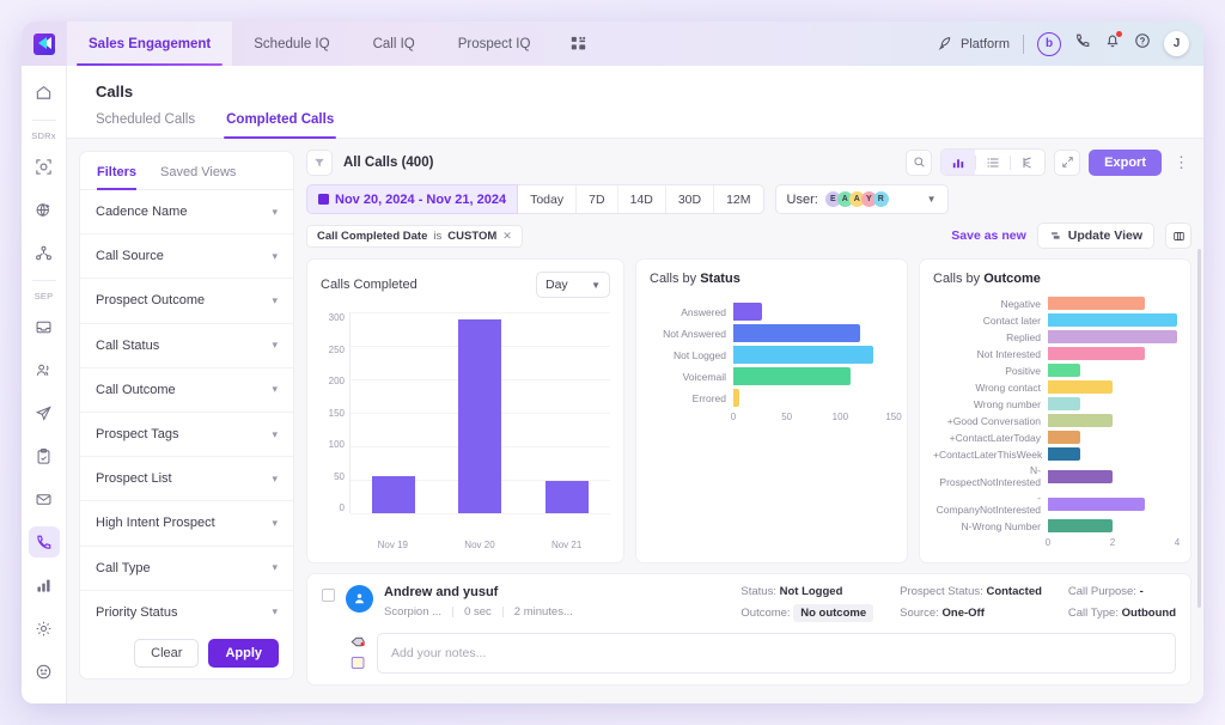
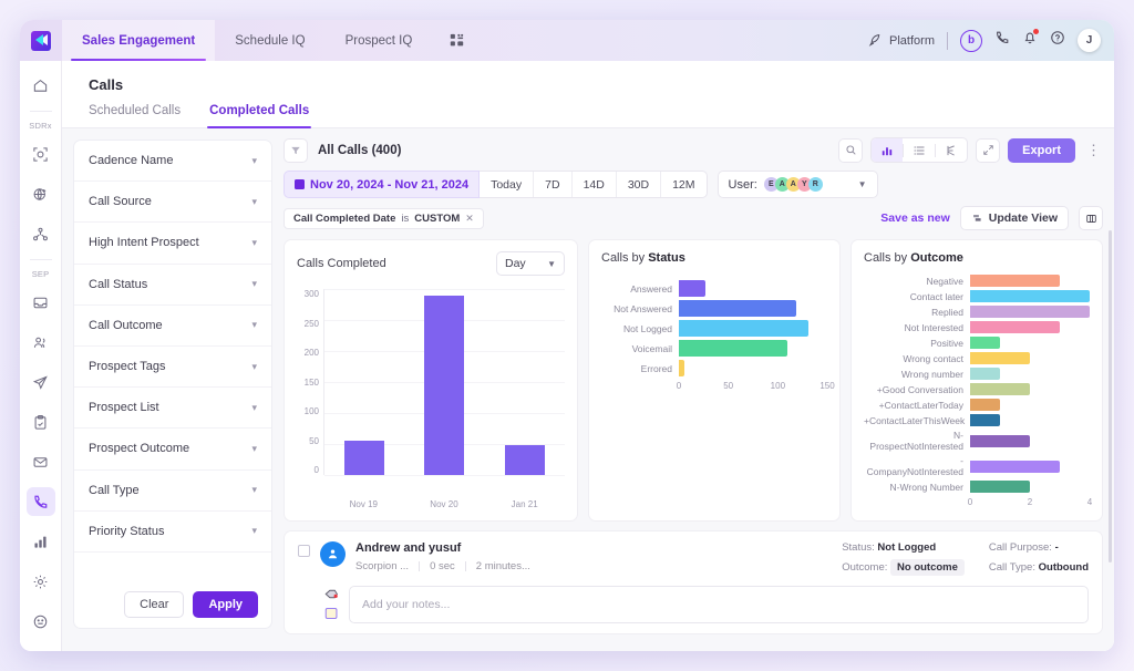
  Sales Engagement
  Schedule IQ
- Call IQ
  Prospect IQ
  Platform
  b
  J
  SDRx
  SEP
  Calls
  Scheduled Calls
  Completed Calls
- Filters
- Saved Views
  Cadence Name
  ▾
  Call Source
  ▾
- Prospect Outcome
+ High Intent Prospect
  ▾
  Call Status
  ▾
  Call Outcome
  ▾
  Prospect Tags
  ▾
  Prospect List
  ▾
- High Intent Prospect
+ Prospect Outcome
  ▾
  Call Type
  ▾
  Priority Status
  ▾
  Clear
  Apply
  All Calls (400)
  Export
  ⋮
  Nov 20, 2024 - Nov 21, 2024
  Today
  7D
  14D
  30D
  12M
  User:
  ▼
  Call Completed Date
  is
  CUSTOM
  ✕
  Save as new
  Update View
  Calls Completed
  Day
  ▼
  300
  250
  200
  150
  100
  50
  0
  Nov 19
  Nov 20
- Nov 21
+ Jan 21
  Calls by Status
  Answered
  Not Answered
  Not Logged
  Voicemail
  Errored
  0
  50
  100
  150
  Calls by Outcome
  Negative
  Contact later
  Replied
  Not Interested
  Positive
  Wrong contact
  Wrong number
  +Good Conversation
  +ContactLaterToday
  +ContactLaterThisWeek
  N-ProspectNotInterested
  -CompanyNotInterested
  N-Wrong Number
  0
  2
  4
  Andrew and yusuf
  Scorpion ...
  0 sec
  2 minutes...
  Status: Not Logged
  Outcome: No outcome
- Prospect Status: Contacted
- Source: One-Off
  Call Purpose: -
  Call Type: Outbound
  Add your notes...
